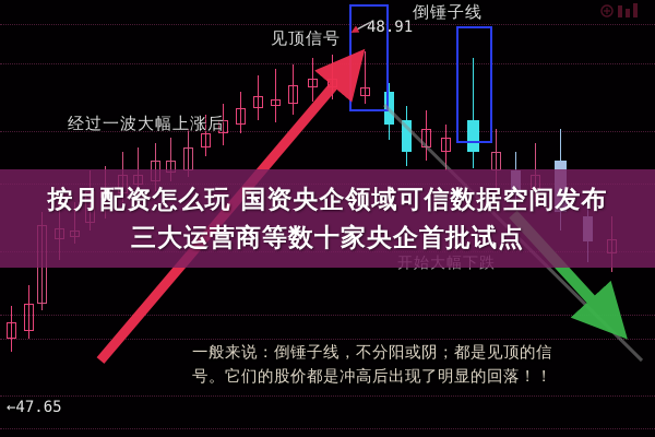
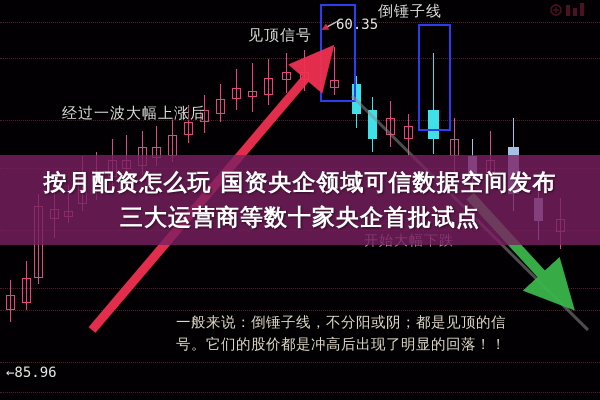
  经过一波大幅上涨后
  见顶信号
  倒锤子线
  开始大幅下跌
- 48.91
+ 60.35
- ←47.65
+ ←85.96
  一般来说：倒锤子线，不分阳或阴；都是见顶的信
  号。它们的股价都是冲高后出现了明显的回落！！
  按月配资怎么玩 国资央企领域可信数据空间发布
  三大运营商等数十家央企首批试点
